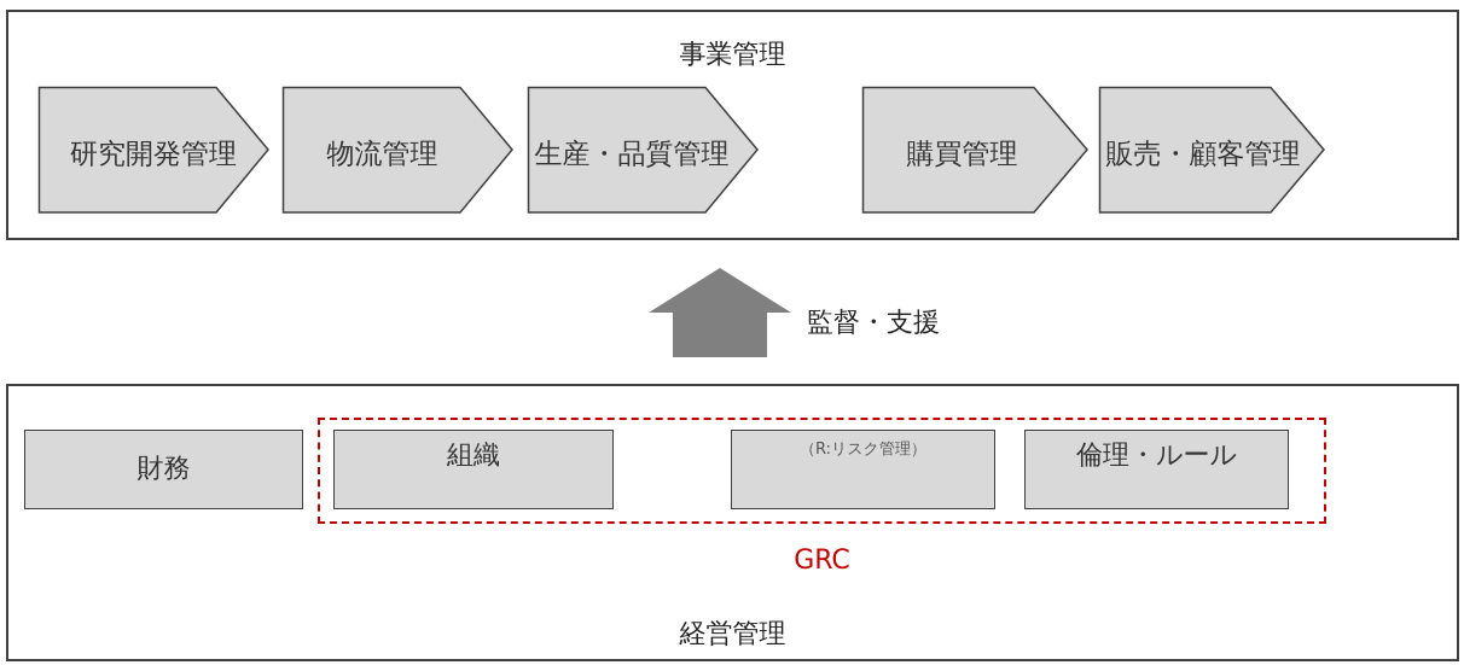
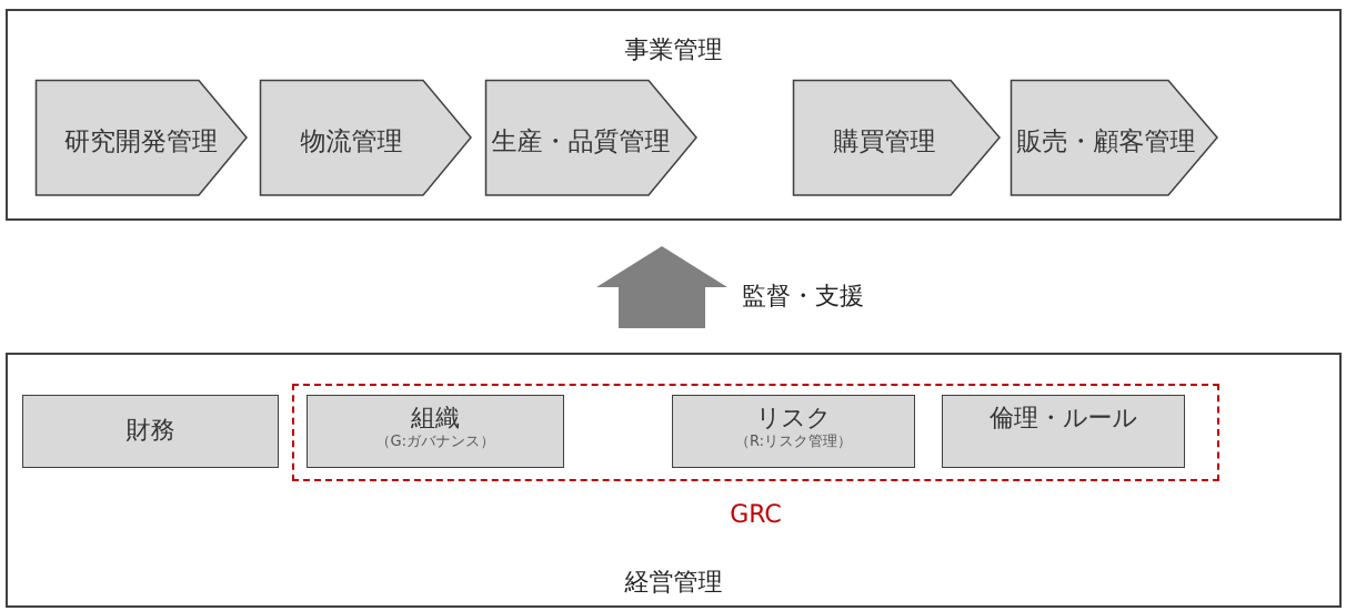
  事業管理
  研究開発管理
  物流管理
  生産・品質管理
  購買管理
  販売・顧客管理
  監督・支援
  経営管理
  財務
  組織
+ （G:ガバナンス）
+ リスク
  （R:リスク管理）
  倫理・ルール
  GRC
